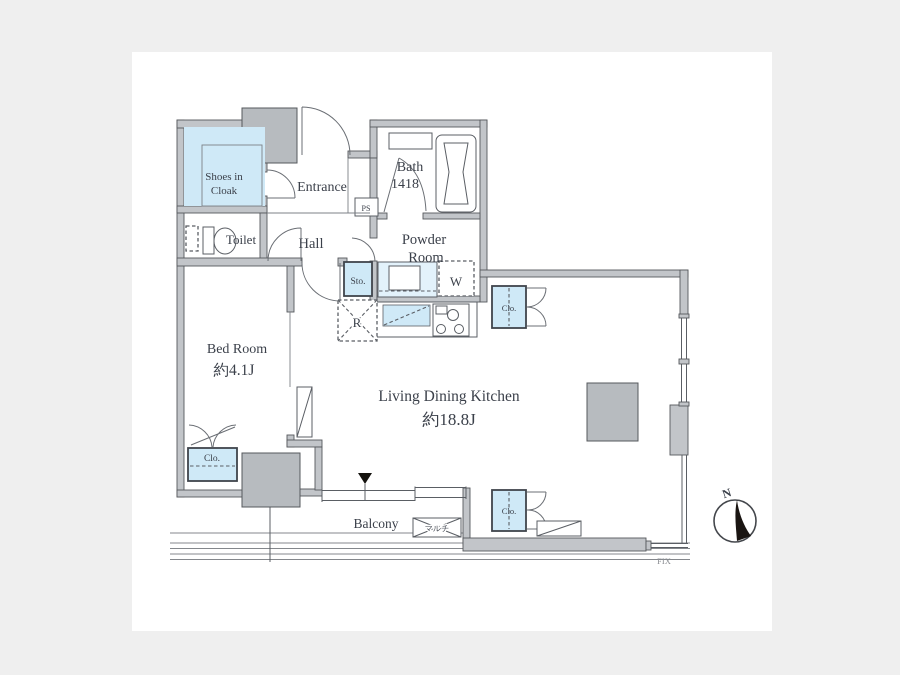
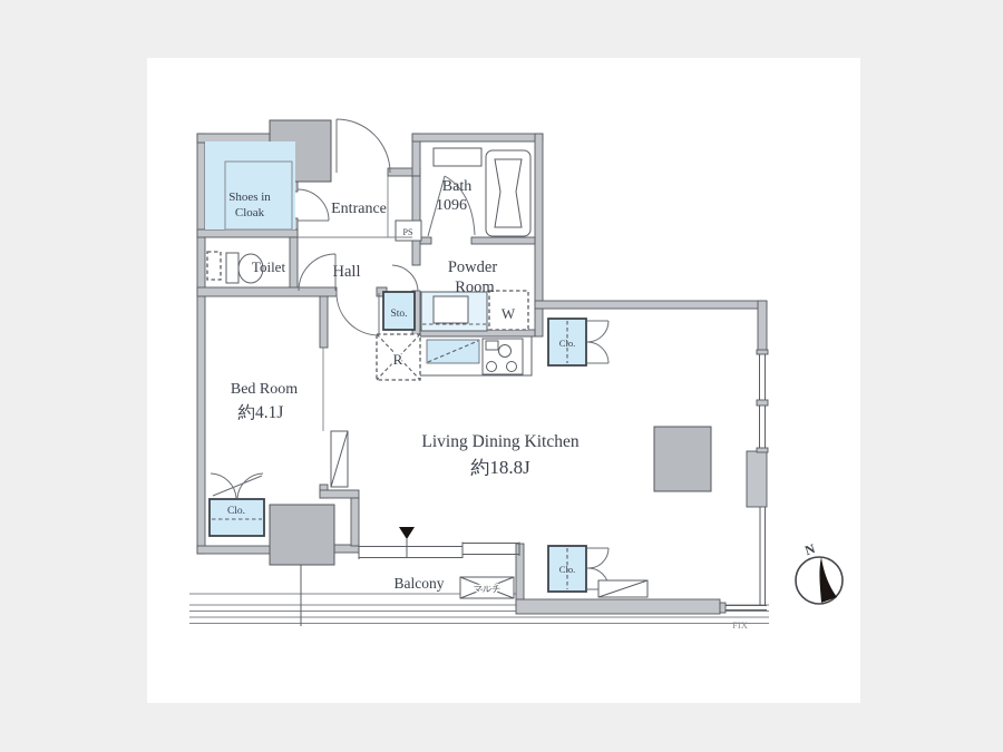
  マルチ
  Shoes in
  Cloak
  Entrance
  Bath
- 1418
+ 1096
  PS
  Toilet
  Hall
  Powder
  Room
  Sto.
  W
  R
  Clo.
  Clo.
  Clo.
  Bed Room
  約4.1J
  Living Dining Kitchen
  約18.8J
  Balcony
  FIX
